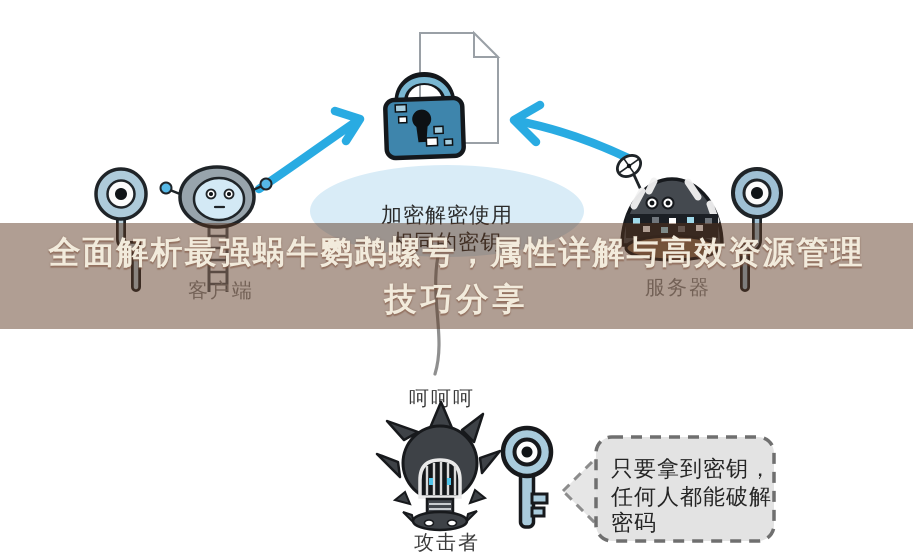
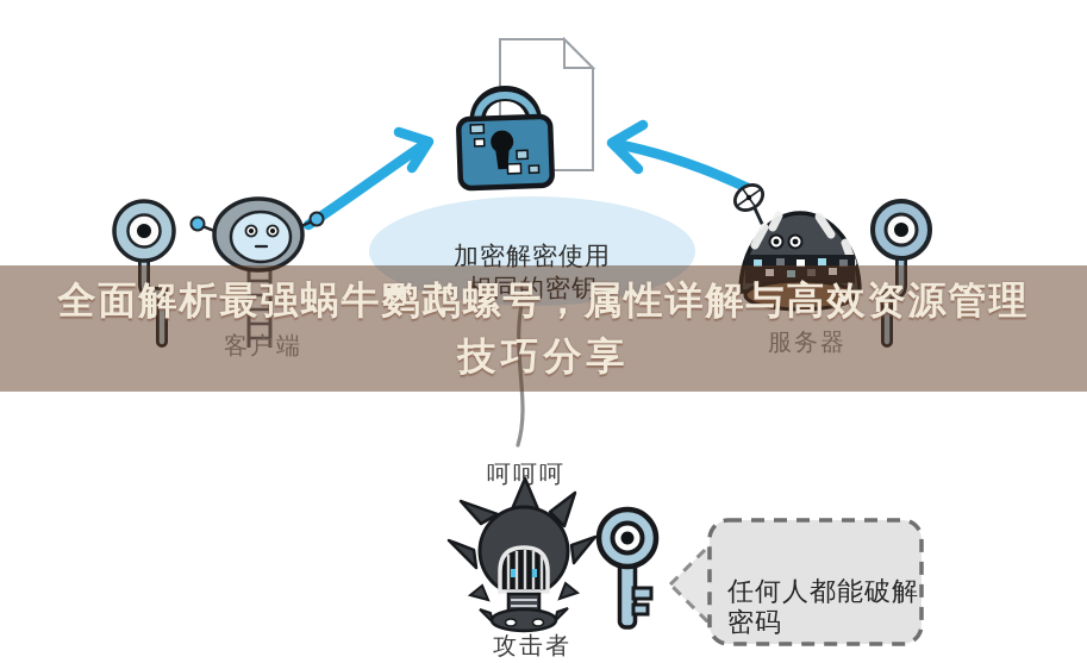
  加密解密使用
  相同的密钥
  客户端
  服务器
  呵呵呵
  攻击者
- 只要拿到密钥，
  任何人都能破解
  密码
  全面解析最强蜗牛鹦鹉螺号，属性详解与高效资源管理
  技巧分享
